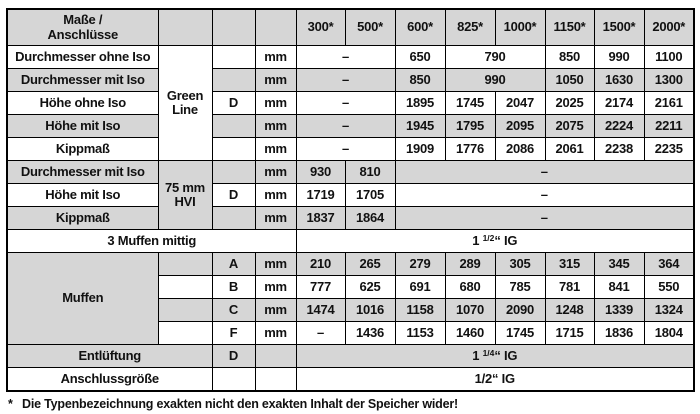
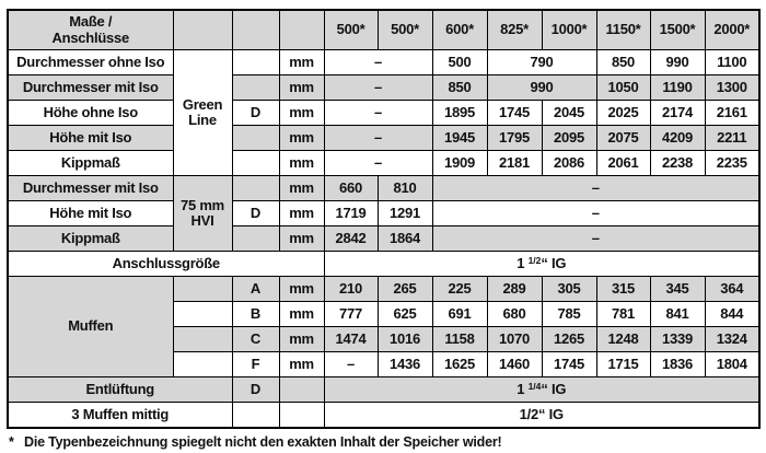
- Maße /Anschlüsse				300*	500*	600*	825*	1000*	1150*	1500*	2000*
+ Maße /Anschlüsse				500*	500*	600*	825*	1000*	1150*	1500*	2000*
- Durchmesser ohne Iso	GreenLine		mm	–	650	790	850	990	1100
+ Durchmesser ohne Iso	GreenLine		mm	–	500	790	850	990	1100
- Durchmesser mit Iso		mm	–	850	990	1050	1630	1300
+ Durchmesser mit Iso		mm	–	850	990	1050	1190	1300
- Höhe ohne Iso	D	mm	–	1895	1745	2047	2025	2174	2161
+ Höhe ohne Iso	D	mm	–	1895	1745	2045	2025	2174	2161
- Höhe mit Iso		mm	–	1945	1795	2095	2075	2224	2211
+ Höhe mit Iso		mm	–	1945	1795	2095	2075	4209	2211
- Kippmaß		mm	–	1909	1776	2086	2061	2238	2235
+ Kippmaß		mm	–	1909	2181	2086	2061	2238	2235
- Durchmesser mit Iso	75 mmHVI		mm	930	810	–
+ Durchmesser mit Iso	75 mmHVI		mm	660	810	–
- Höhe mit Iso	D	mm	1719	1705	–
+ Höhe mit Iso	D	mm	1719	1291	–
- Kippmaß		mm	1837	1864	–
+ Kippmaß		mm	2842	1864	–
- 3 Muffen mittig	1 1/2“ IG
+ Anschlussgröße	1 1/2“ IG
- Muffen		A	mm	210	265	279	289	305	315	345	364
+ Muffen		A	mm	210	265	225	289	305	315	345	364
- 	B	mm	777	625	691	680	785	781	841	550
+ 	B	mm	777	625	691	680	785	781	841	844
- 	C	mm	1474	1016	1158	1070	2090	1248	1339	1324
+ 	C	mm	1474	1016	1158	1070	1265	1248	1339	1324
- 	F	mm	–	1436	1153	1460	1745	1715	1836	1804
+ 	F	mm	–	1436	1625	1460	1745	1715	1836	1804
  Entlüftung	D		1 1/4“ IG
- Anschlussgröße			1/2“ IG
+ 3 Muffen mittig			1/2“ IG
- * Die Typenbezeichnung exakten nicht den exakten Inhalt der Speicher wider!
+ * Die Typenbezeichnung spiegelt nicht den exakten Inhalt der Speicher wider!
